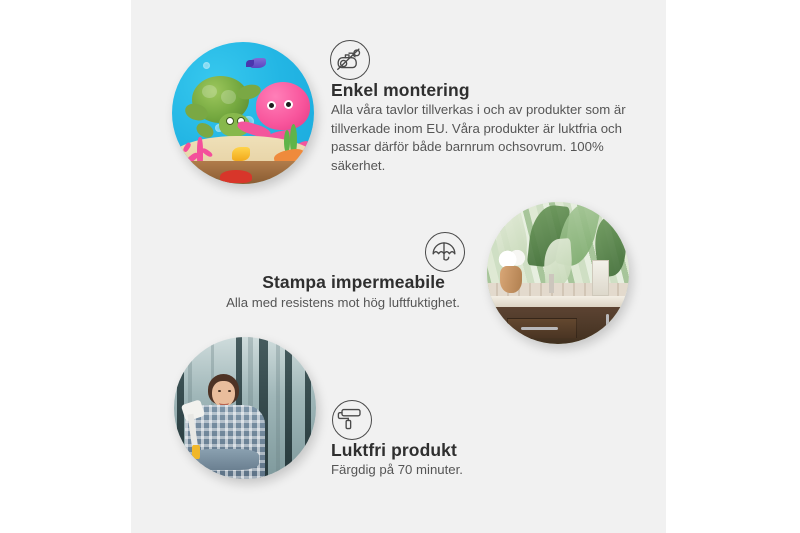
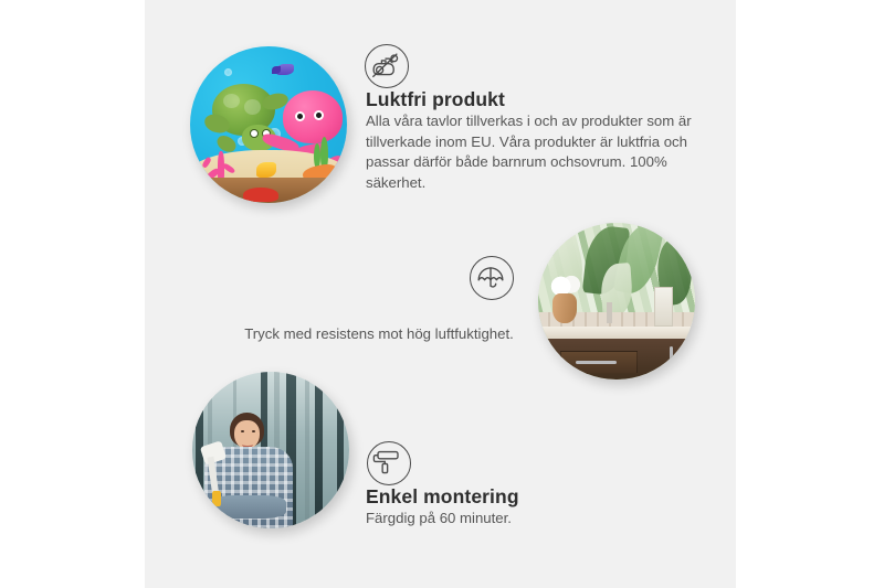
- Enkel montering
+ Luktfri produkt
  Alla våra tavlor tillverkas i och av produkter som är tillverkade inom EU. Våra produkter är luktfria och passar därför både barnrum ochsovrum. 100% säkerhet.
- Stampa impermeabile
- Alla med resistens mot hög luftfuktighet.
+ Tryck med resistens mot hög luftfuktighet.
- Luktfri produkt
+ Enkel montering
- Färgdig på 70 minuter.
+ Färgdig på 60 minuter.
